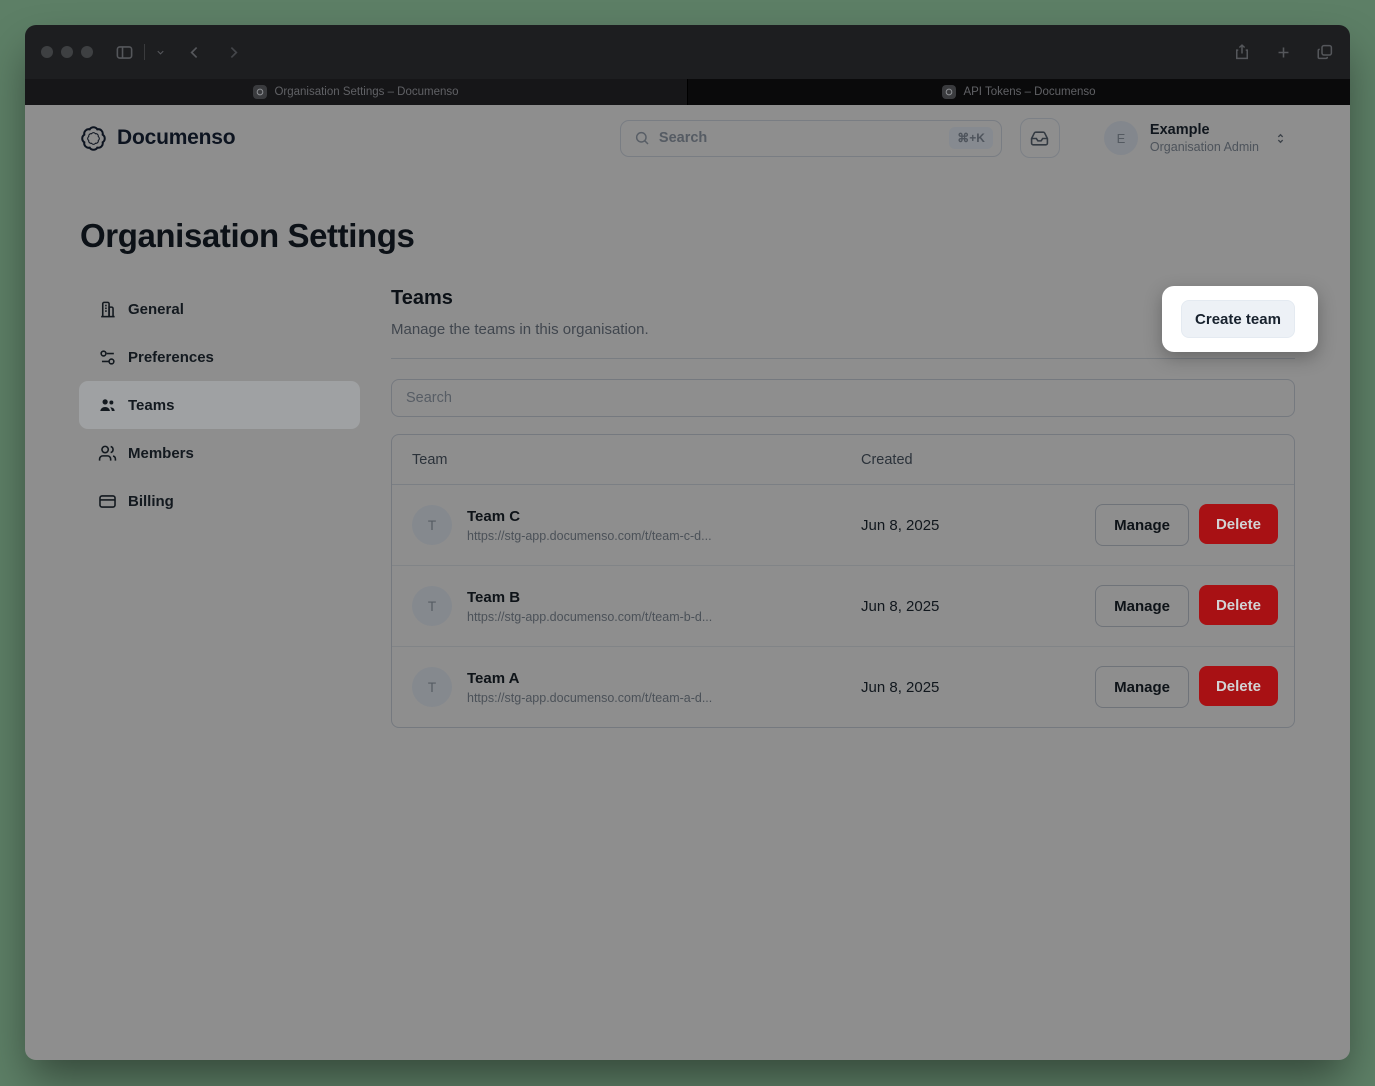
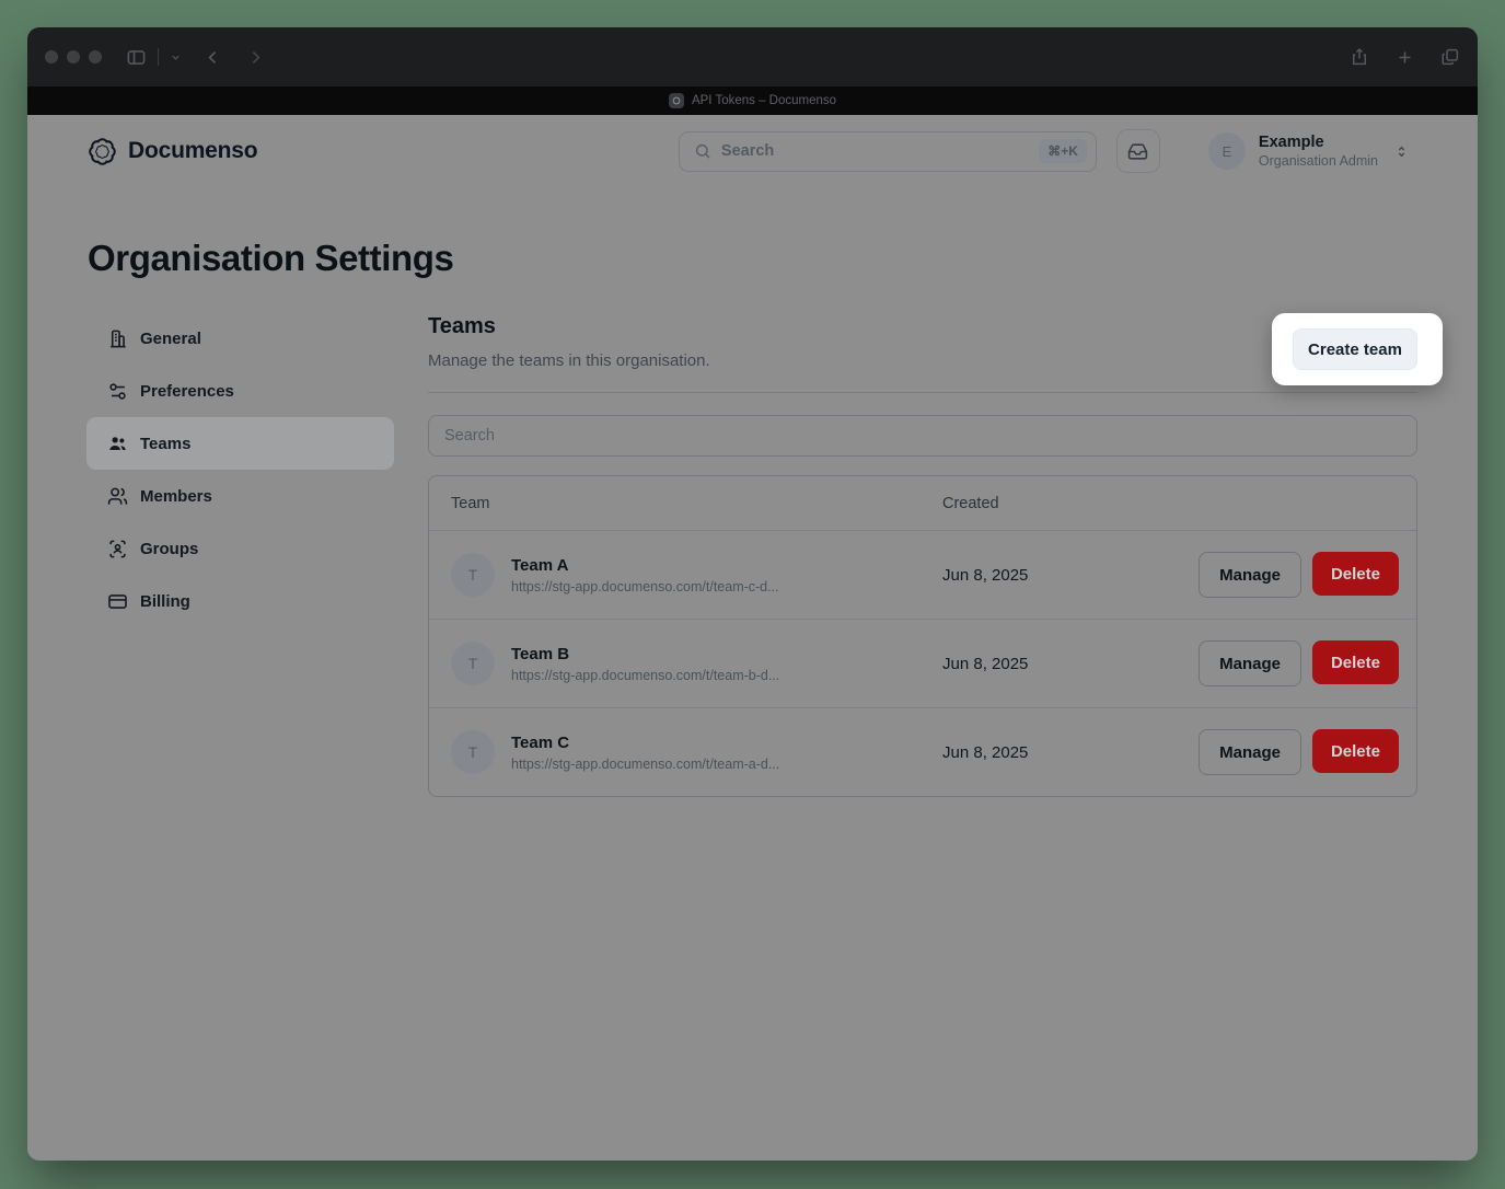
- Organisation Settings – Documenso
  API Tokens – Documenso
  Documenso
  Search
  ⌘+K
  E
  Example
  Organisation Admin
  Organisation Settings
  General
  Preferences
  Teams
  Members
+ Groups
  Billing
  Teams
  Manage the teams in this organisation.
  Search
  Team
  Created
  T
- Team C
+ Team A
  https://stg-app.documenso.com/t/team-c-d...
  Jun 8, 2025
  Manage
  Delete
  T
  Team B
  https://stg-app.documenso.com/t/team-b-d...
  Jun 8, 2025
  Manage
  Delete
  T
- Team A
+ Team C
  https://stg-app.documenso.com/t/team-a-d...
  Jun 8, 2025
  Manage
  Delete
  Create team
